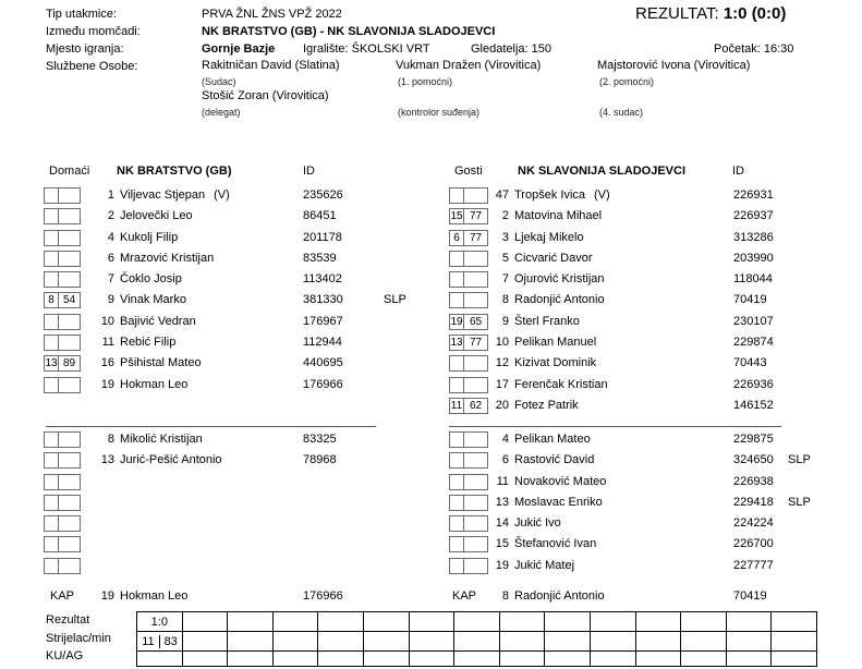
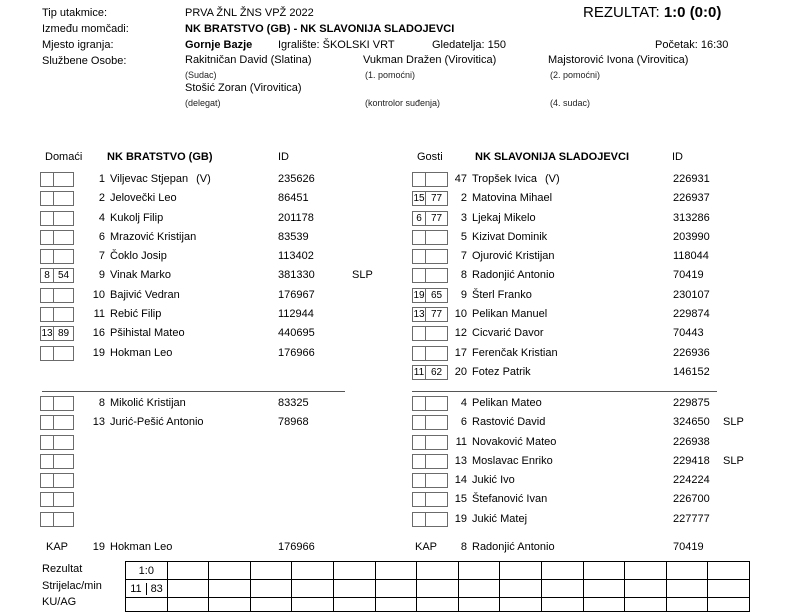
  Tip utakmice:
  Između momčadi:
  Mjesto igranja:
  Službene Osobe:
  PRVA ŽNL ŽNS VPŽ 2022
  NK BRATSTVO (GB) - NK SLAVONIJA SLADOJEVCI
  Gornje Bazje
  Igralište: ŠKOLSKI VRT
  Gledatelja: 150
  Početak: 16:30
  REZULTAT: 1:0 (0:0)
  Rakitničan David (Slatina)
  Vukman Dražen (Virovitica)
  Majstorović Ivona (Virovitica)
  (Sudac)
  (1. pomoćni)
  (2. pomoćni)
  Stošić Zoran (Virovitica)
  (delegat)
  (kontrolor suđenja)
  (4. sudac)
  Domaći
  NK BRATSTVO (GB)
  ID
  Gosti
  NK SLAVONIJA SLADOJEVCI
  ID
  1
  Viljevac Stjepan (V)
  235626
  2
  Jelovečki Leo
  86451
  4
  Kukolj Filip
  201178
  6
  Mrazović Kristijan
  83539
  7
  Čoklo Josip
  113402
  8
  54
  9
  Vinak Marko
  381330
  SLP
  10
  Bajivić Vedran
  176967
  11
  Rebić Filip
  112944
  13
  89
  16
  Pšihistal Mateo
  440695
  19
  Hokman Leo
  176966
  47
  Tropšek Ivica (V)
  226931
  15
  77
  2
  Matovina Mihael
  226937
  6
  77
  3
  Ljekaj Mikelo
  313286
  5
- Cicvarić Davor
+ Kizivat Dominik
  203990
  7
  Ojurović Kristijan
  118044
  8
  Radonjić Antonio
  70419
  19
  65
  9
  Šterl Franko
  230107
  13
  77
  10
  Pelikan Manuel
  229874
  12
- Kizivat Dominik
+ Cicvarić Davor
  70443
  17
  Ferenčak Kristian
  226936
  11
  62
  20
  Fotez Patrik
  146152
  8
  Mikolić Kristijan
  83325
  13
  Jurić-Pešić Antonio
  78968
  4
  Pelikan Mateo
  229875
  6
  Rastović David
  324650
  SLP
  11
  Novaković Mateo
  226938
  13
  Moslavac Enriko
  229418
  SLP
  14
  Jukić Ivo
  224224
  15
  Štefanović Ivan
  226700
  19
  Jukić Matej
  227777
  KAP
  19
  Hokman Leo
  176966
  KAP
  8
  Radonjić Antonio
  70419
  Rezultat
  Strijelac/min
  KU/AG
  1:0
  11
  83
